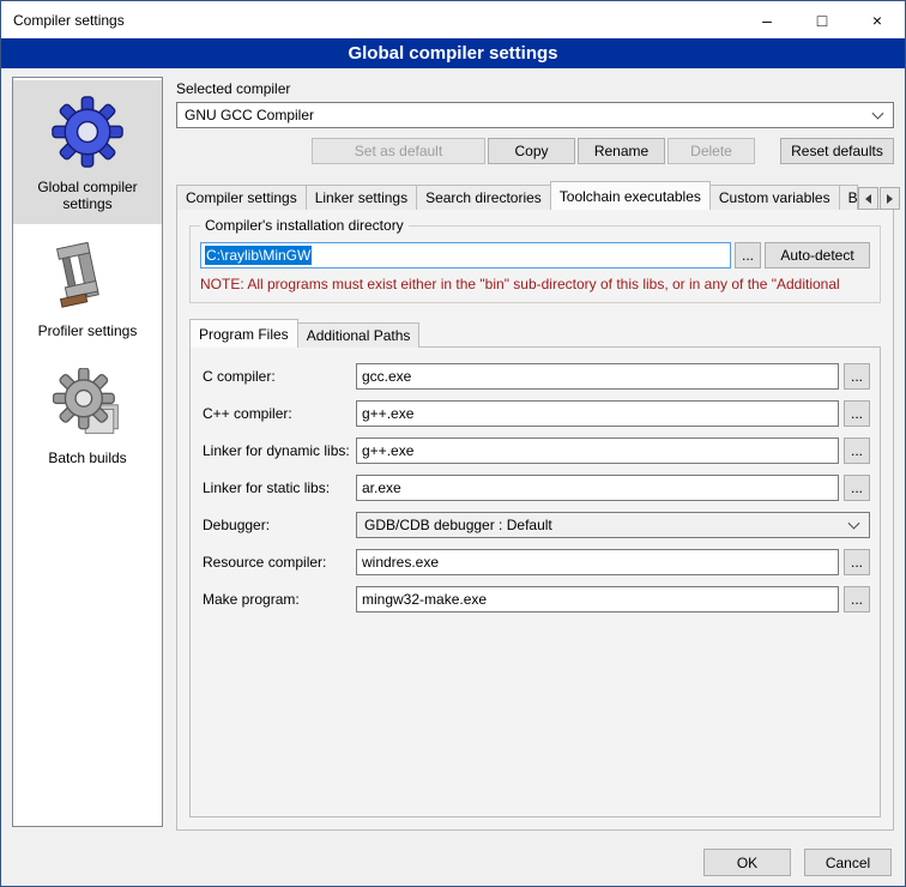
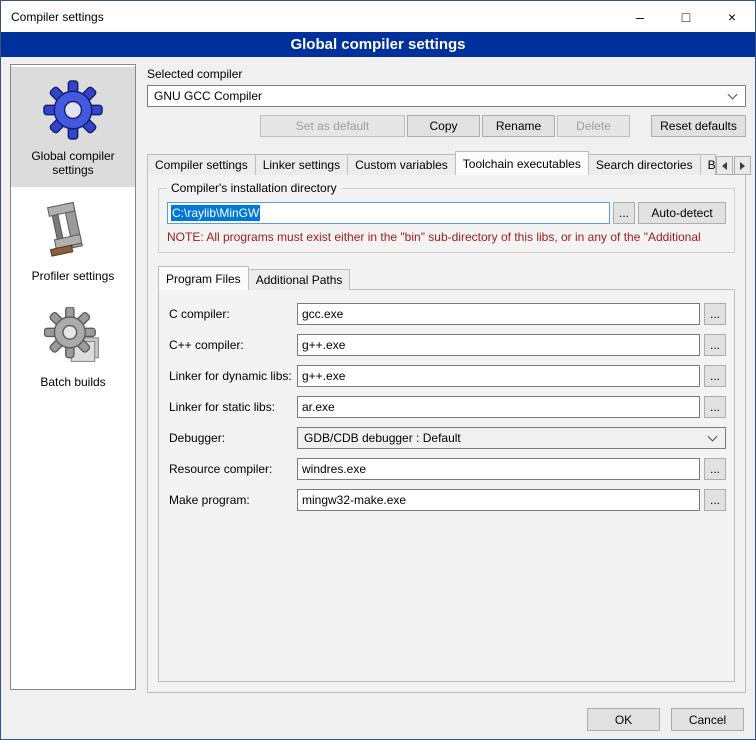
  Compiler settings
  –
  □
  ×
  Global compiler settings
  Global compiler settings
  Profiler settings
  Batch builds
  Selected compiler
  GNU GCC Compiler
  Set as default
  Copy
  Rename
  Delete
  Reset defaults
  Compiler settings
  Linker settings
- Search directories
+ Custom variables
  Toolchain executables
- Custom variables
+ Search directories
  Compiler's installation directory
  C:\raylib\MinGW
  ...
  Auto-detect
  NOTE: All programs must exist either in the "bin" sub-directory of this libs, or in any of the "Additional
  Program Files
  Additional Paths
  C compiler:
  gcc.exe
  ...
  C++ compiler:
  g++.exe
  ...
  Linker for dynamic libs:
  g++.exe
  ...
  Linker for static libs:
  ar.exe
  ...
  Debugger:
  GDB/CDB debugger : Default
  Resource compiler:
  windres.exe
  ...
  Make program:
  mingw32-make.exe
  ...
  OK
  Cancel
